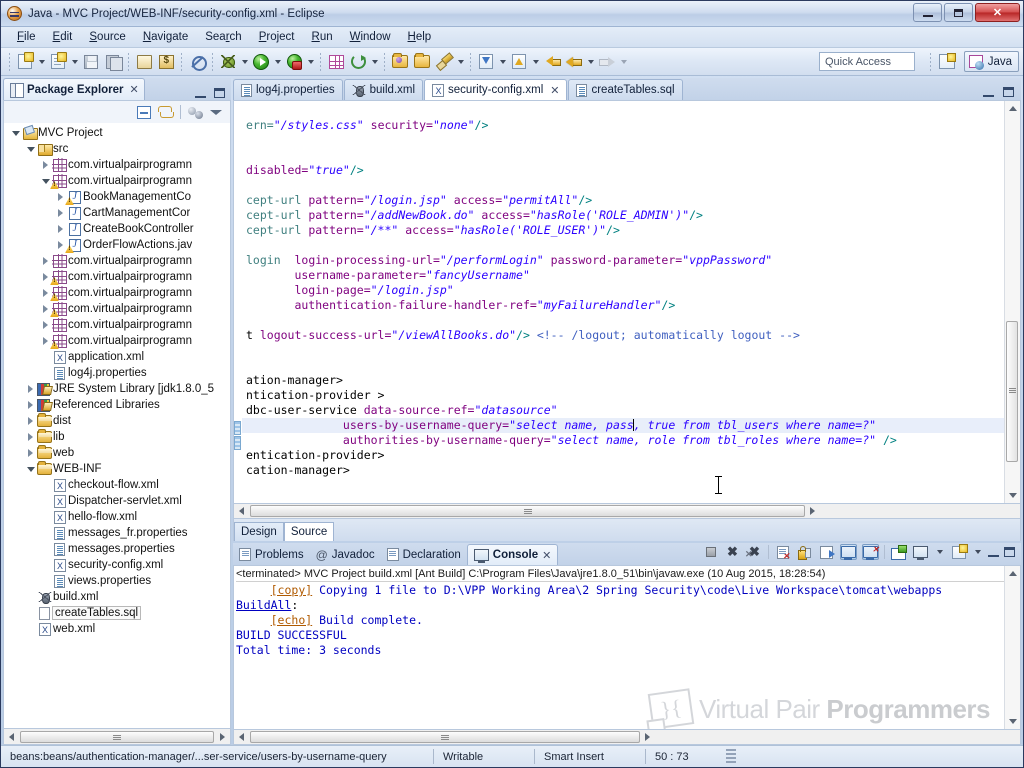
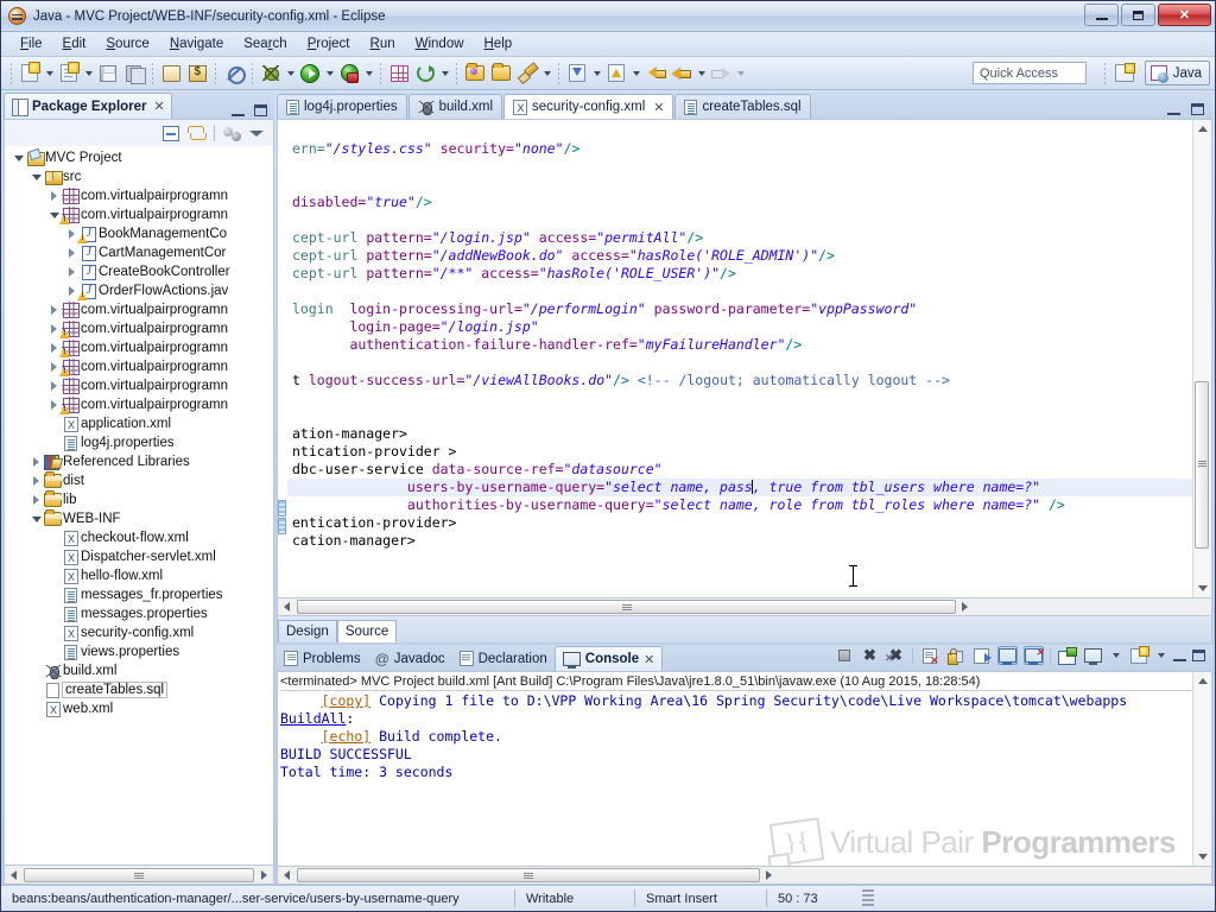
  Java - MVC Project/WEB-INF/security-config.xml - Eclipse
  ✕
  File
  Edit
  Source
  Navigate
  Search
  Project
  Run
  Window
  Help
  Quick Access
  Java
  Package Explorer
  ✕
  MVC Project
  src
  com.virtualpairprogramn
  com.virtualpairprogramn
  BookManagementCo
  CartManagementCor
  CreateBookController
  OrderFlowActions.jav
  com.virtualpairprogramn
  com.virtualpairprogramn
  com.virtualpairprogramn
  com.virtualpairprogramn
  com.virtualpairprogramn
  com.virtualpairprogramn
  application.xml
  log4j.properties
- JRE System Library [jdk1.8.0_5
  Referenced Libraries
  dist
  lib
- web
  WEB-INF
  checkout-flow.xml
  Dispatcher-servlet.xml
  hello-flow.xml
  messages_fr.properties
  messages.properties
  security-config.xml
  views.properties
  build.xml
  createTables.sql
  web.xml
  log4j.properties
  build.xml
  security-config.xml
  ✕
  createTables.sql
  ern="/styles.css" security="none"/>
  disabled="true"/>
  cept-url pattern="/login.jsp" access="permitAll"/>
  cept-url pattern="/addNewBook.do" access="hasRole('ROLE_ADMIN')"/>
  cept-url pattern="/**" access="hasRole('ROLE_USER')"/>
  login login-processing-url="/performLogin" password-parameter="vppPassword"
- username-parameter="fancyUsername"
  login-page="/login.jsp"
  authentication-failure-handler-ref="myFailureHandler"/>
  t logout-success-url="/viewAllBooks.do"/> <!-- /logout; automatically logout -->
  ation-manager>
  ntication-provider >
  dbc-user-service data-source-ref="datasource"
  users-by-username-query="select name, pass, true from tbl_users where name=?"
  authorities-by-username-query="select name, role from tbl_roles where name=?" />
  entication-provider>
  cation-manager>
  Design
  Source
  Problems
  @
  Javadoc
  Declaration
  Console
  ✕
  ✖
  ✖
  ✕
  <terminated> MVC Project build.xml [Ant Build] C:\Program Files\Java\jre1.8.0_51\bin\javaw.exe (10 Aug 2015, 18:28:54)
- [copy] Copying 1 file to D:\VPP Working Area\2 Spring Security\code\Live Workspace\tomcat\webapps
+ [copy] Copying 1 file to D:\VPP Working Area\16 Spring Security\code\Live Workspace\tomcat\webapps
  BuildAll:
  [echo] Build complete.
  BUILD SUCCESSFUL
  Total time: 3 seconds
  Virtual Pair Programmers
  beans:beans/authentication-manager/...ser-service/users-by-username-query
  Writable
  Smart Insert
  50 : 73
